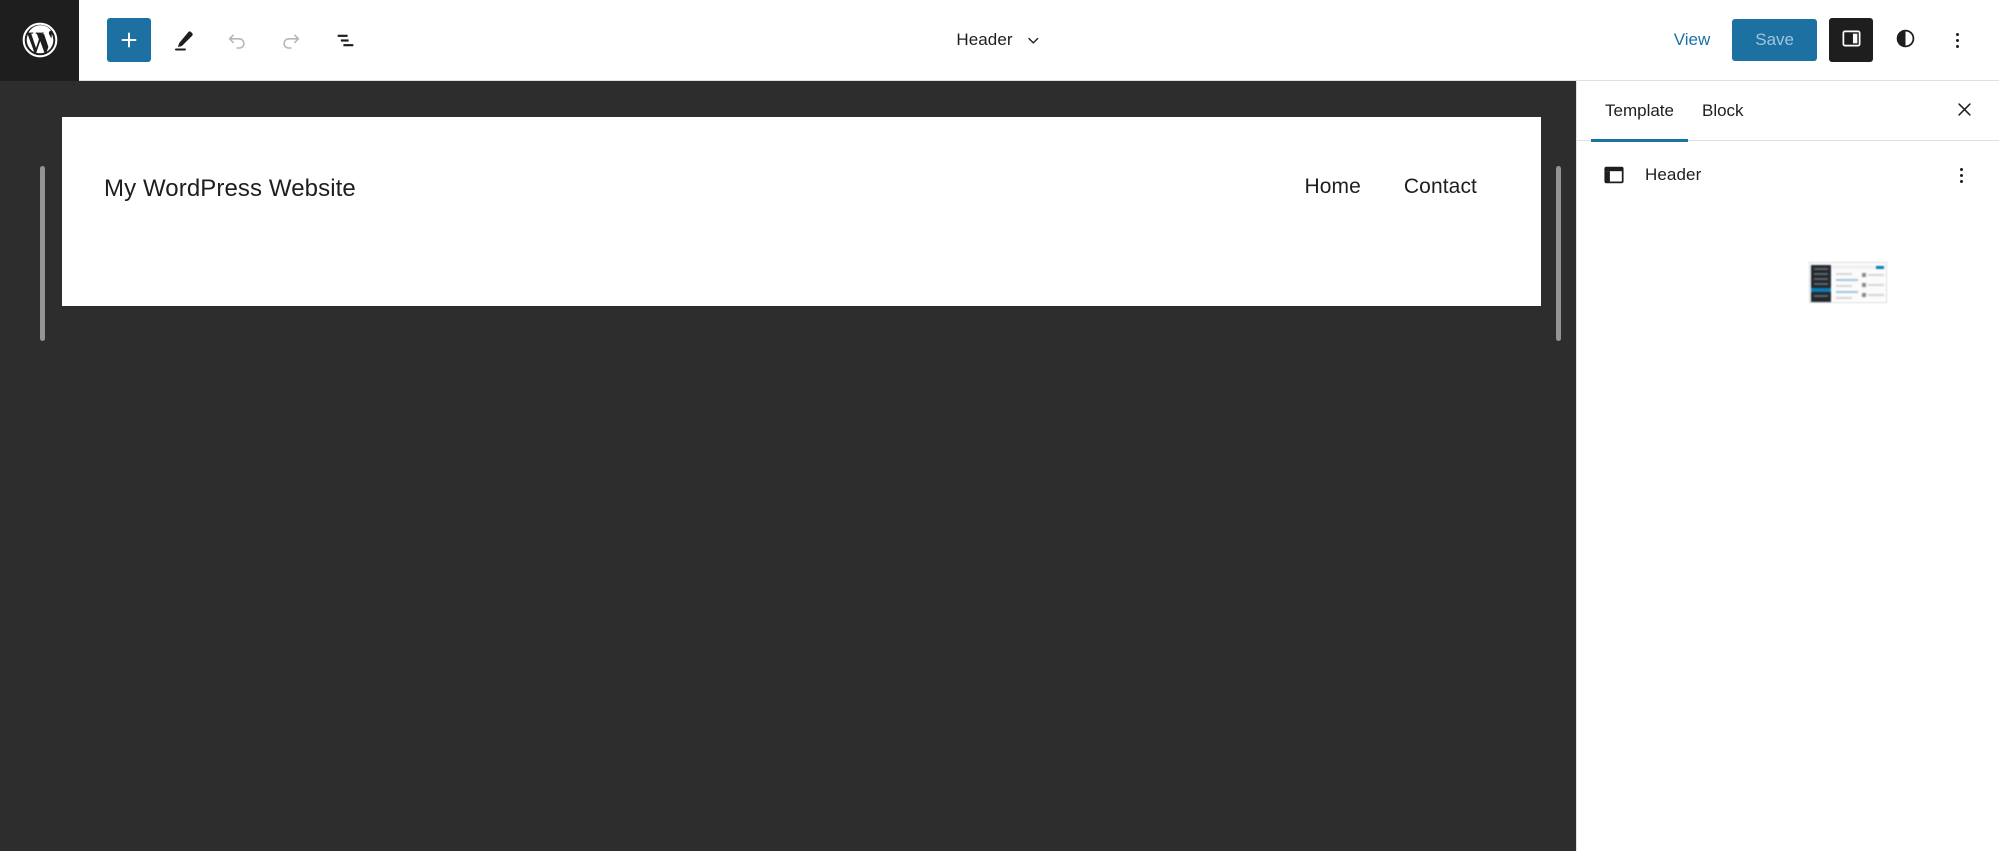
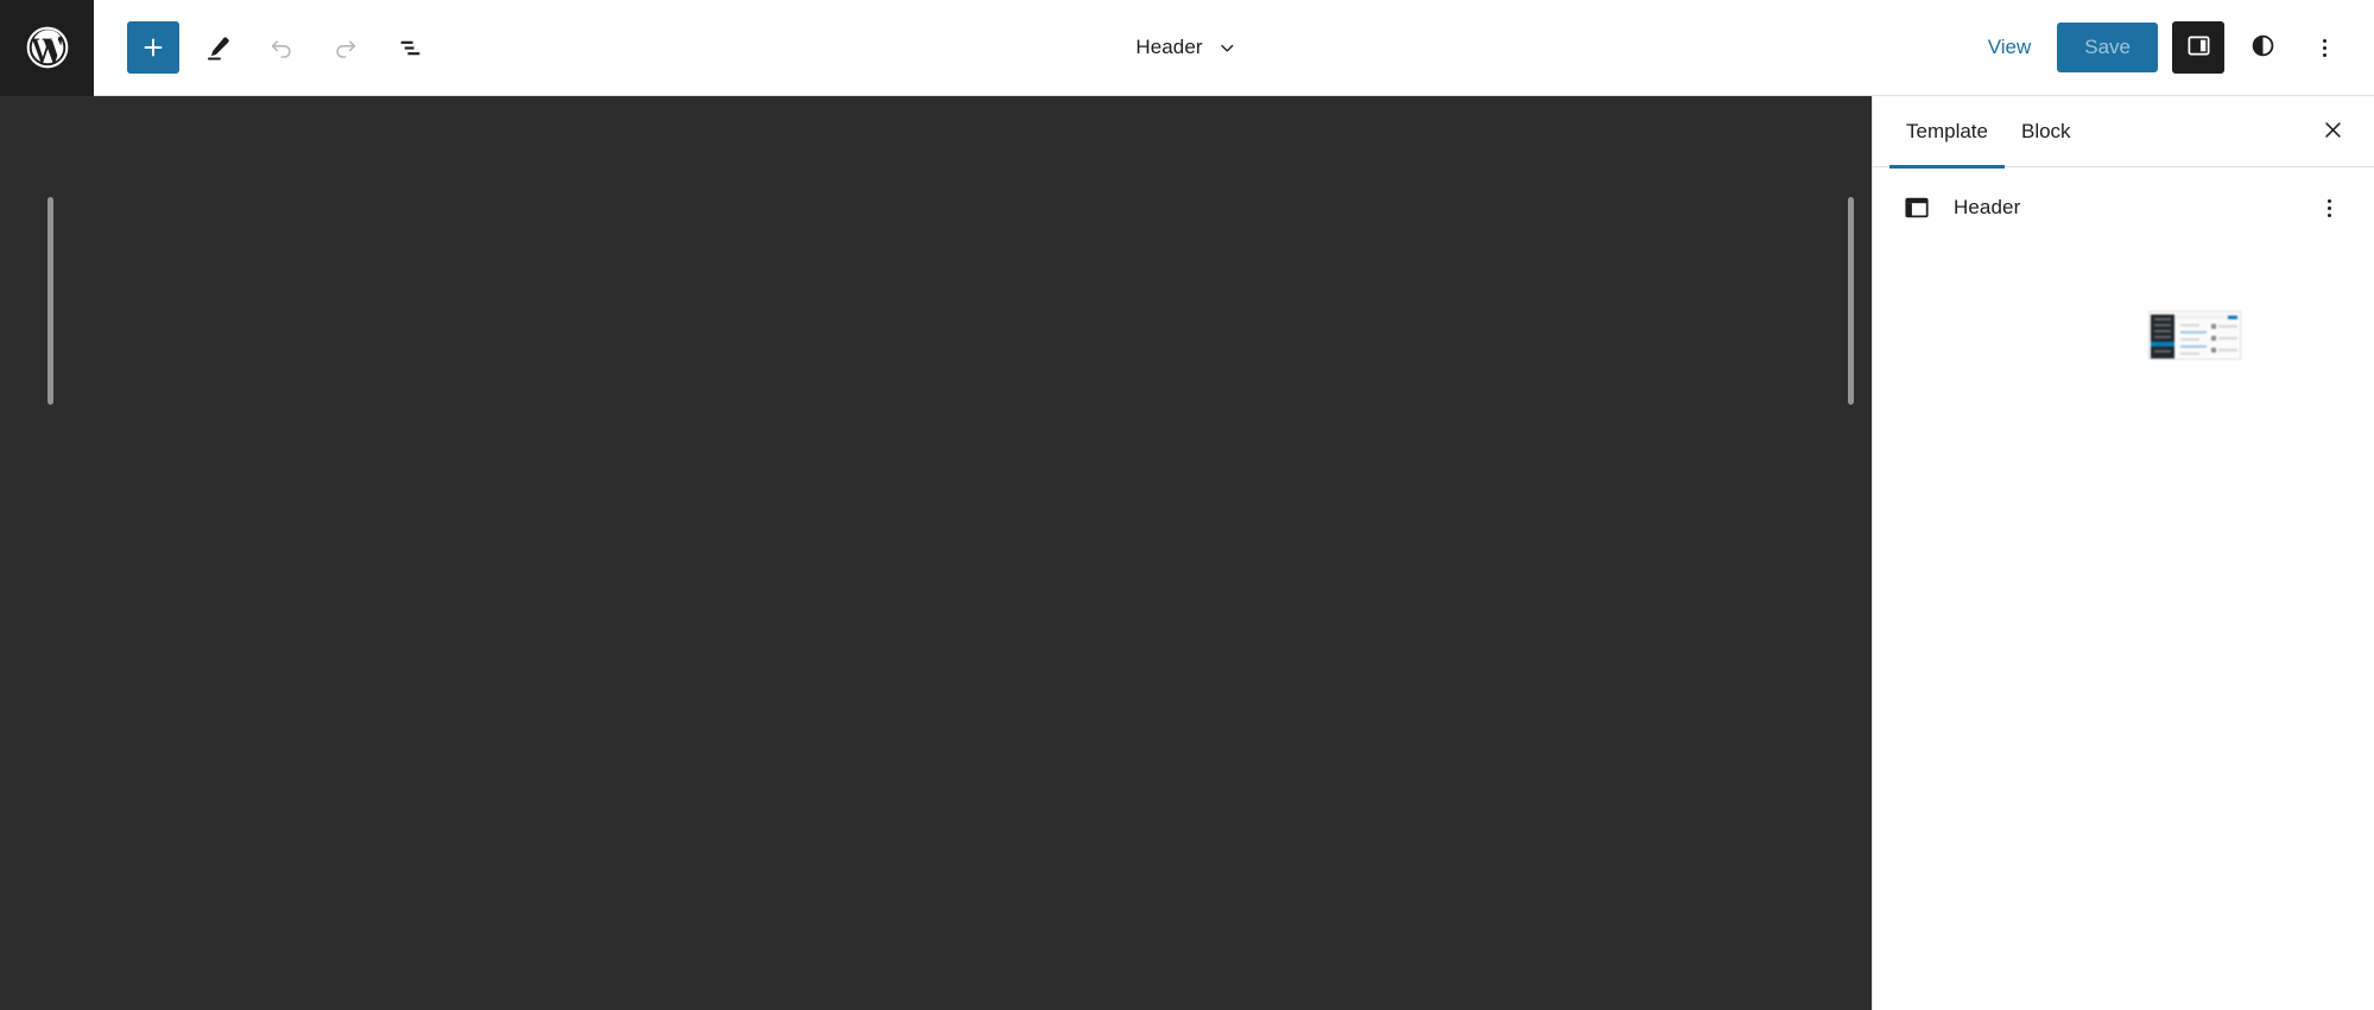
  Header
  View
  Save
- My WordPress Website
- Home
- Contact
  Template
  Block
  Header
